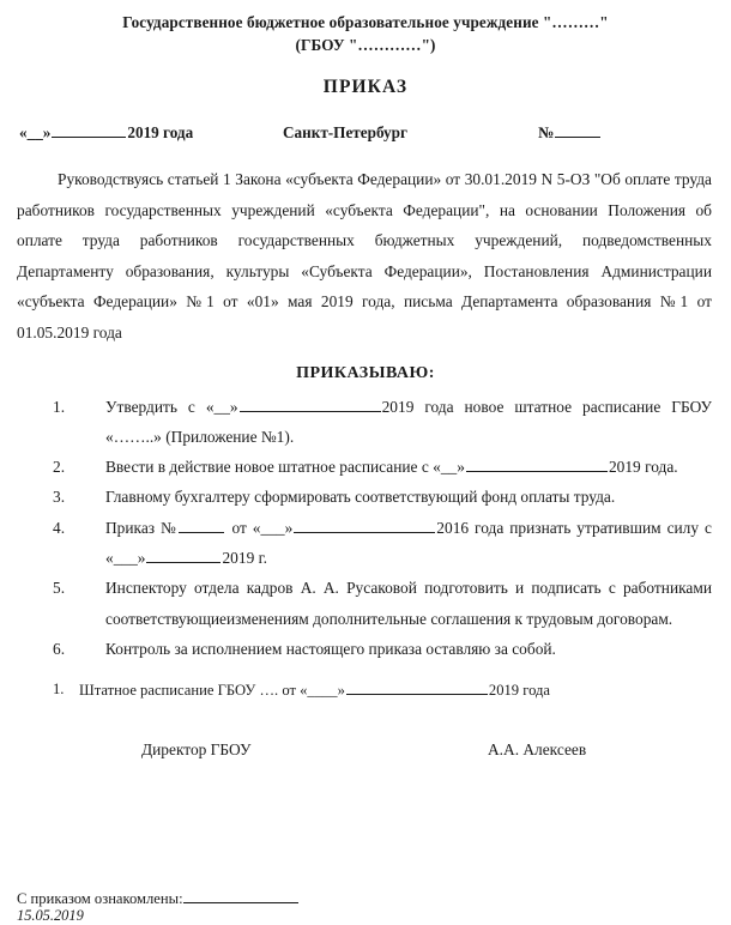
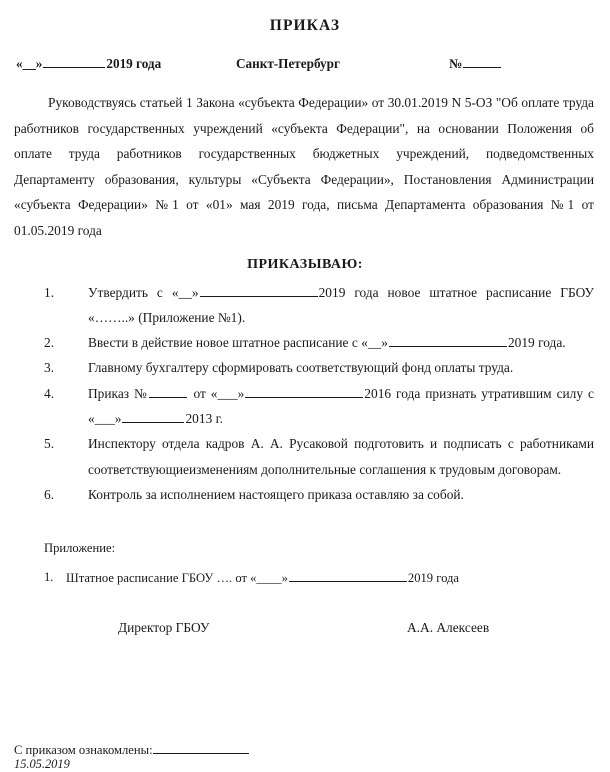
- Государственное бюджетное образовательное учреждение "………"
- (ГБОУ "…………")
  ПРИКАЗ
  «__» 2019 года
  Санкт-Петербург
  №
  Руководствуясь статьей 1 Закона «субъекта Федерации» от 30.01.2019 N 5-ОЗ "Об оплате труда работников государственных учреждений «субъекта Федерации", на основании Положения об оплате труда работников государственных бюджетных учреждений, подведомственных Департаменту образования, культуры «Субъекта Федерации», Постановления Администрации «субъекта Федерации» №1 от «01» мая 2019 года, письма Департамента образования №1 от 01.05.2019 года
  ПРИКАЗЫВАЮ:
  1.
  Утвердить с «__» 2019 года новое штатное расписание ГБОУ «……..» (Приложение №1).
  2.
  Ввести в действие новое штатное расписание с «__» 2019 года.
  3.
  Главному бухгалтеру сформировать соответствующий фонд оплаты труда.
  4.
- Приказ № от «___» 2016 года признать утратившим силу с «___» 2019 г.
+ Приказ № от «___» 2016 года признать утратившим силу с «___» 2013 г.
  5.
  Инспектору отдела кадров А. А. Русаковой подготовить и подписать с работниками соответствующиеизменениям дополнительные соглашения к трудовым договорам.
  6.
  Контроль за исполнением настоящего приказа оставляю за собой.
+ Приложение:
  1.
  Штатное расписание ГБОУ …. от «____» 2019 года
  Директор ГБОУ
  А.А. Алексеев
  С приказом ознакомлены:
  15.05.2019
